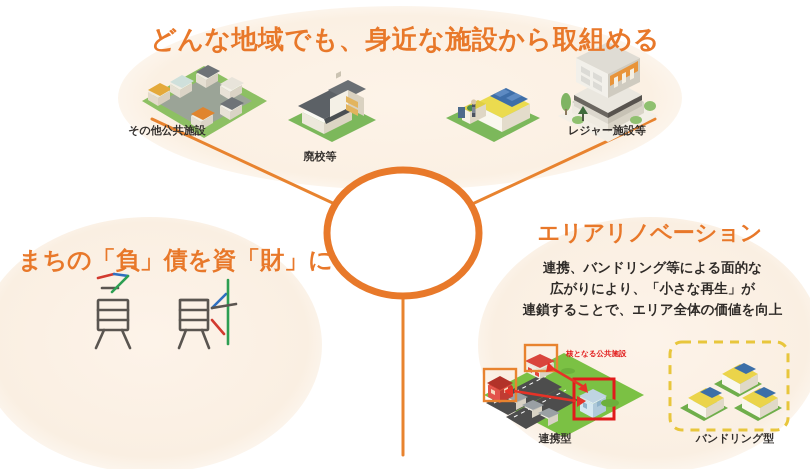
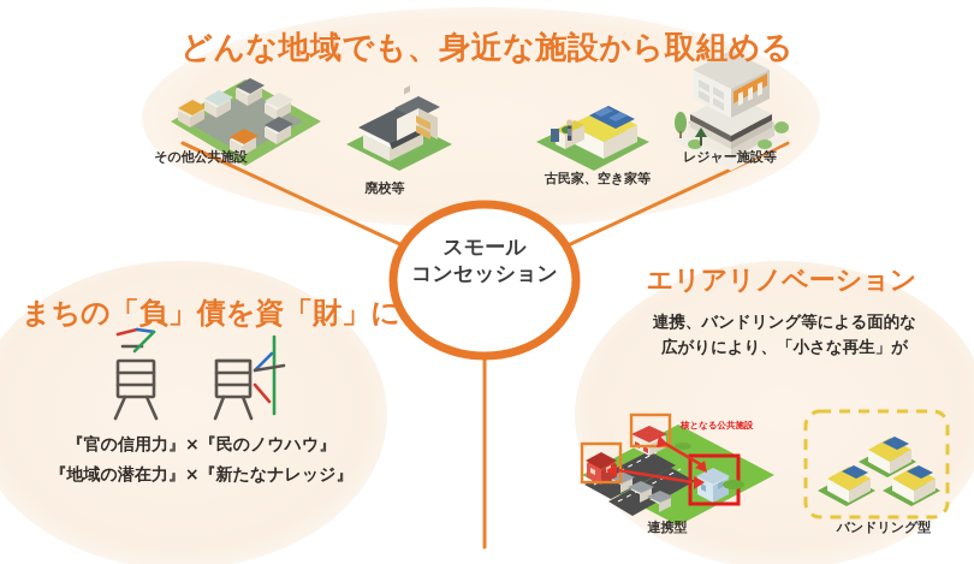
  どんな地域でも、身近な施設から取組める
  その他公共施設
  廃校等
+ 古民家、空き家等
  レジャー施設等
+ スモール
+ コンセッション
  まちの「負」債を資「財」に
+ 『官の信用力』×『民のノウハウ』
+ 『地域の潜在力』×『新たなナレッジ』
  エリアリノベーション
  連携、バンドリング等による面的な
  広がりにより、「小さな再生」が
- 連鎖することで、エリア全体の価値を向上
  核となる公共施設
  連携型
  バンドリング型
